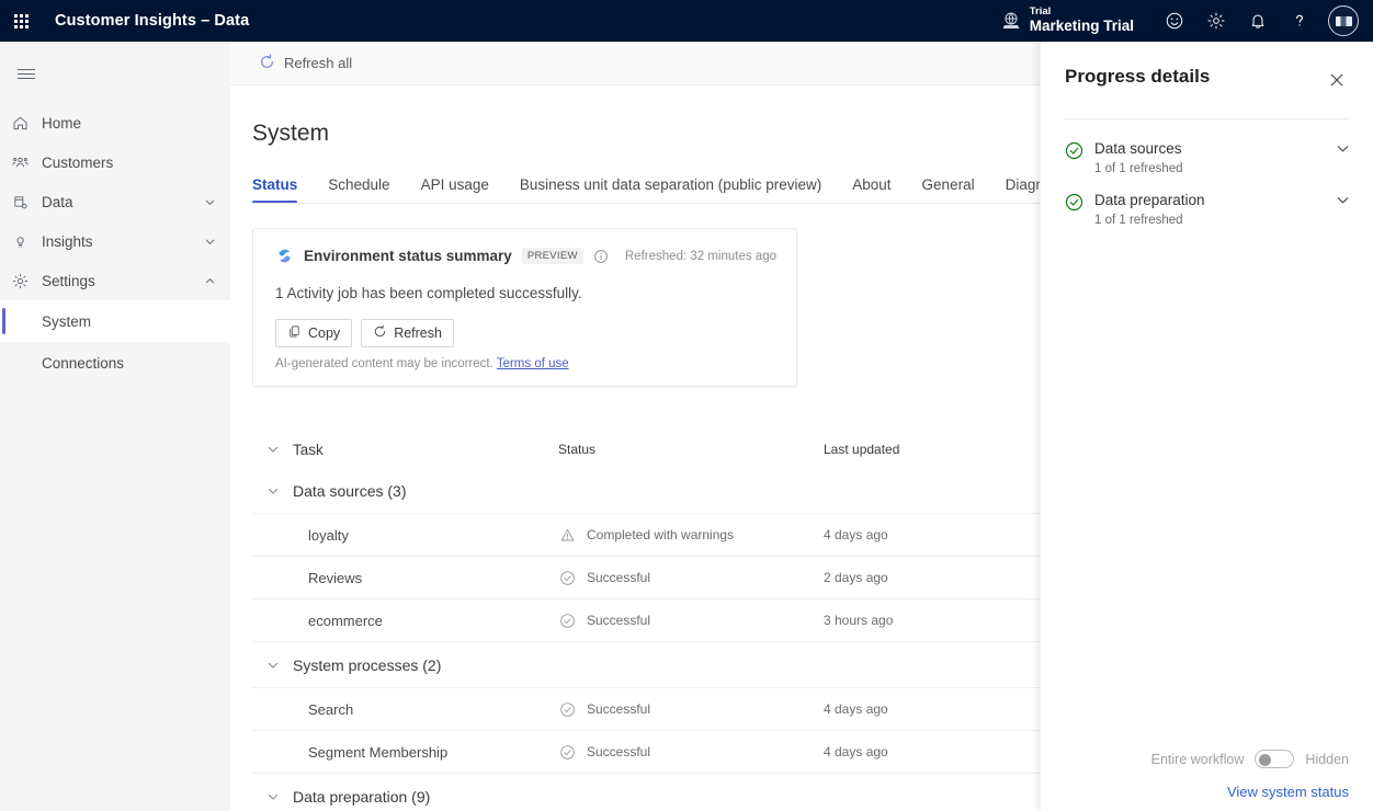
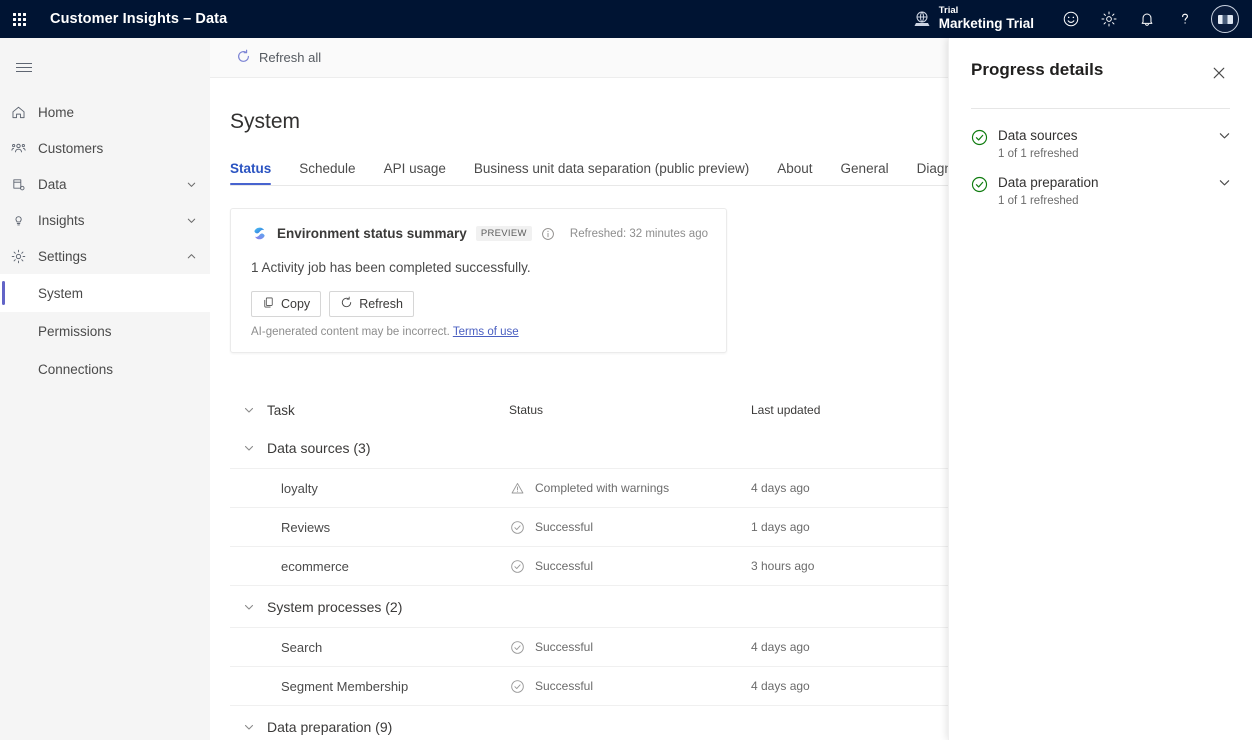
  Customer Insights – Data
  Trial
  Marketing Trial
  Home
  Customers
  Data
  Insights
  Settings
  System
+ Permissions
  Connections
  Refresh all
  System
  Status
  Schedule
  API usage
  Business unit data separation (public preview)
  About
  General
  Environment status summary
  PREVIEW
  Refreshed: 32 minutes ago
  1 Activity job has been completed successfully.
  Copy
  Refresh
  AI-generated content may be incorrect. Terms of use
  Task
  Status
  Last updated
  Data sources (3)
  loyalty
  Completed with warnings
  4 days ago
  Reviews
  Successful
- 2 days ago
+ 1 days ago
  ecommerce
  Successful
  3 hours ago
  System processes (2)
  Search
  Successful
  4 days ago
  Segment Membership
  Successful
  4 days ago
  Data preparation (9)
  Progress details
  Data sources
  1 of 1 refreshed
  Data preparation
  1 of 1 refreshed
- Entire workflow
- Hidden
- View system status
